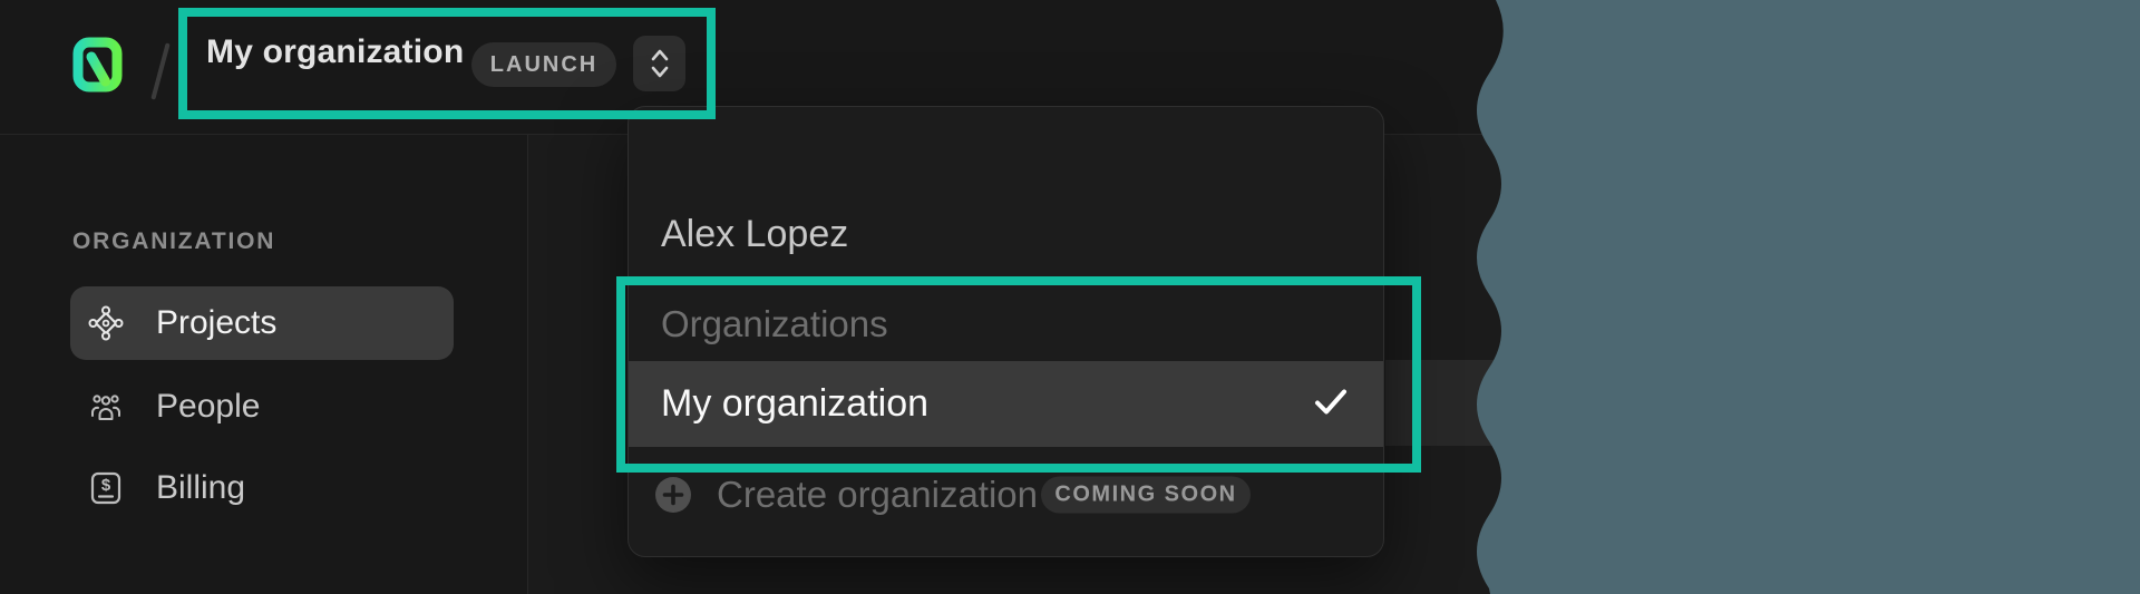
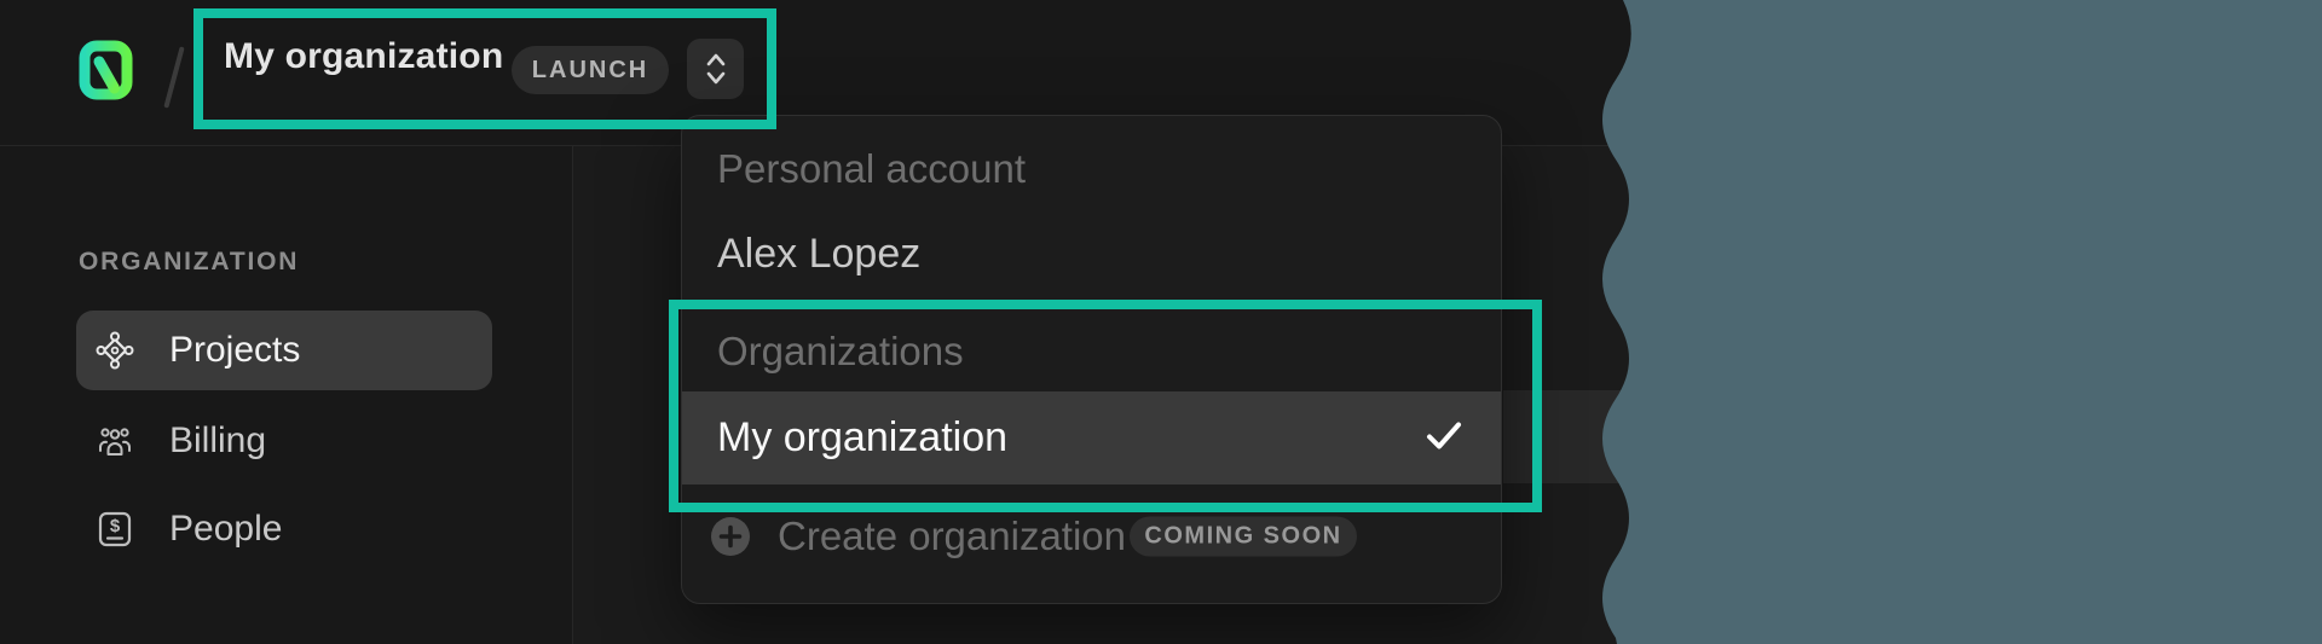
  My organization
  LAUNCH
  ORGANIZATION
  Projects
- People
+ Billing
  $
- Billing
+ People
+ Personal account
  Alex Lopez
  Organizations
  My organization
  Create organization
  COMING SOON
